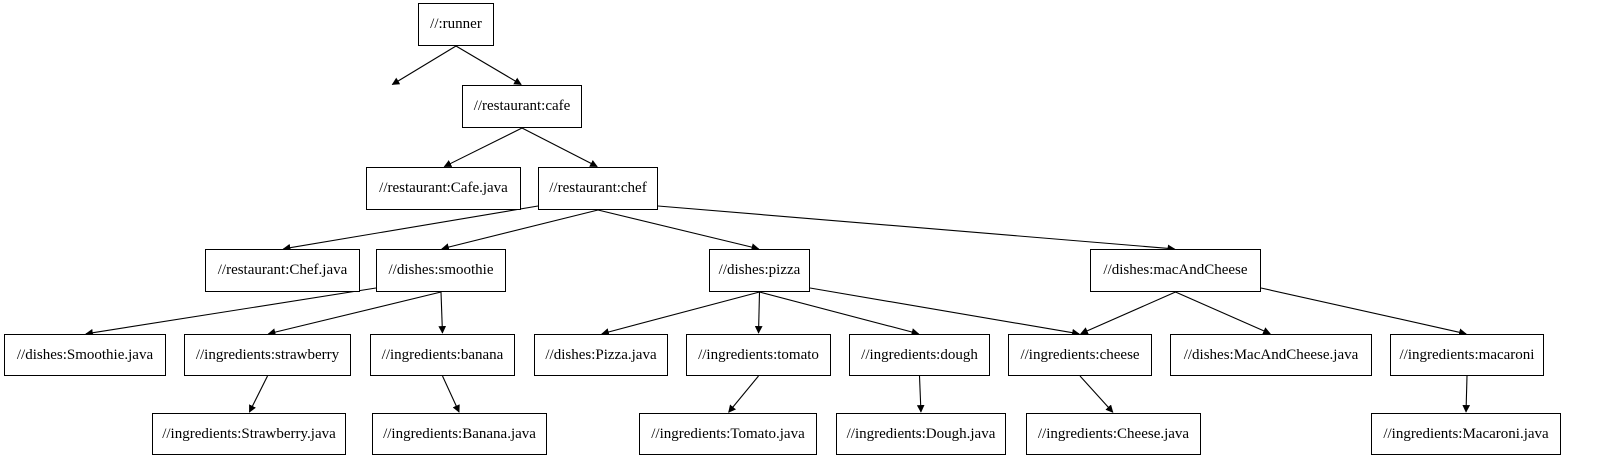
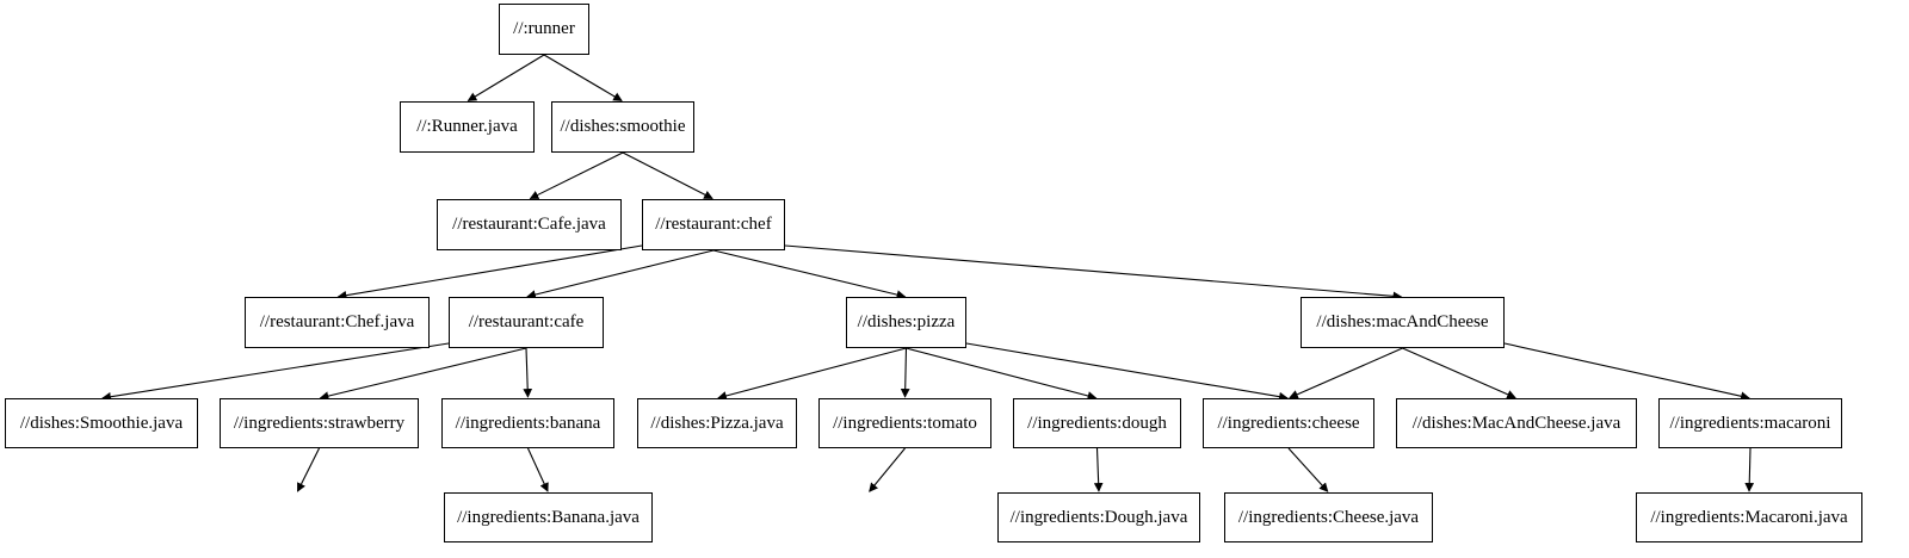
  //:runner
+ //:Runner.java
- //restaurant:cafe
+ //dishes:smoothie
  //restaurant:Cafe.java
  //restaurant:chef
  //restaurant:Chef.java
- //dishes:smoothie
+ //restaurant:cafe
  //dishes:pizza
  //dishes:macAndCheese
  //dishes:Smoothie.java
  //ingredients:strawberry
  //ingredients:banana
  //dishes:Pizza.java
  //ingredients:tomato
  //ingredients:dough
  //ingredients:cheese
  //dishes:MacAndCheese.java
  //ingredients:macaroni
- //ingredients:Strawberry.java
  //ingredients:Banana.java
- //ingredients:Tomato.java
  //ingredients:Dough.java
  //ingredients:Cheese.java
  //ingredients:Macaroni.java
